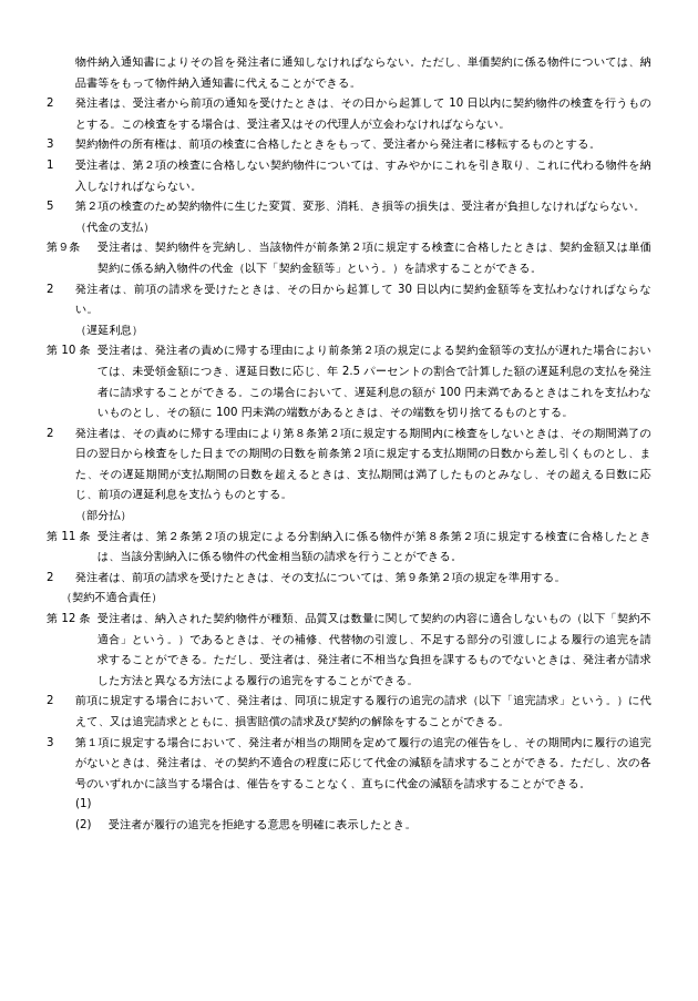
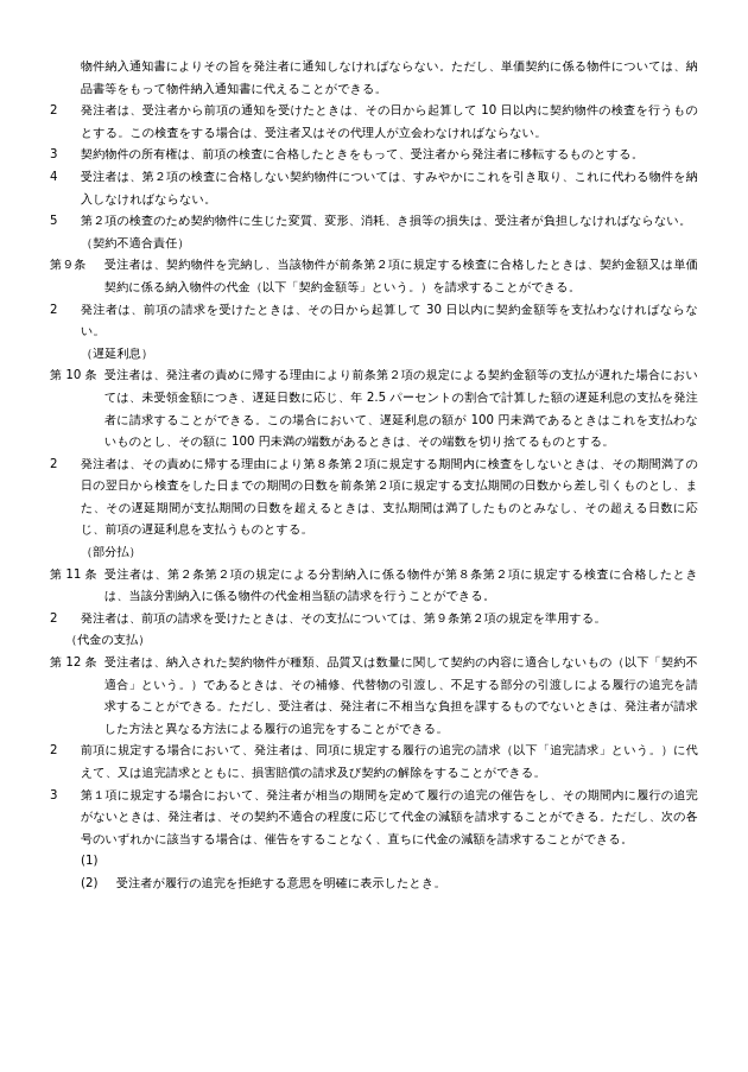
  物件納入通知書によりその旨を発注者に通知しなければならない。ただし、単価契約に係る物件については、納品書等をもって物件納入通知書に代えることができる。
  2
  発注者は、受注者から前項の通知を受けたときは、その日から起算して 10 日以内に契約物件の検査を行うものとする。この検査をする場合は、受注者又はその代理人が立会わなければならない。
  3
  契約物件の所有権は、前項の検査に合格したときをもって、受注者から発注者に移転するものとする。
- 1
+ 4
  受注者は、第２項の検査に合格しない契約物件については、すみやかにこれを引き取り、これに代わる物件を納入しなければならない。
  5
  第２項の検査のため契約物件に生じた変質、変形、消耗、き損等の損失は、受注者が負担しなければならない。
- （代金の支払）
+ （契約不適合責任）
  第９条
  受注者は、契約物件を完納し、当該物件が前条第２項に規定する検査に合格したときは、契約金額又は単価契約に係る納入物件の代金（以下「契約金額等」という。）を請求することができる。
  2
  発注者は、前項の請求を受けたときは、その日から起算して 30 日以内に契約金額等を支払わなければならない。
  （遅延利息）
  第 10 条
  受注者は、発注者の責めに帰する理由により前条第２項の規定による契約金額等の支払が遅れた場合においては、未受領金額につき、遅延日数に応じ、年 2.5 パーセントの割合で計算した額の遅延利息の支払を発注者に請求することができる。この場合において、遅延利息の額が 100 円未満であるときはこれを支払わないものとし、その額に 100 円未満の端数があるときは、その端数を切り捨てるものとする。
  2
  発注者は、その責めに帰する理由により第８条第２項に規定する期間内に検査をしないときは、その期間満了の日の翌日から検査をした日までの期間の日数を前条第２項に規定する支払期間の日数から差し引くものとし、また、その遅延期間が支払期間の日数を超えるときは、支払期間は満了したものとみなし、その超える日数に応じ、前項の遅延利息を支払うものとする。
  （部分払）
  第 11 条
  受注者は、第２条第２項の規定による分割納入に係る物件が第８条第２項に規定する検査に合格したときは、当該分割納入に係る物件の代金相当額の請求を行うことができる。
  2
  発注者は、前項の請求を受けたときは、その支払については、第９条第２項の規定を準用する。
- （契約不適合責任）
+ （代金の支払）
  第 12 条
  受注者は、納入された契約物件が種類、品質又は数量に関して契約の内容に適合しないもの（以下「契約不適合」という。）であるときは、その補修、代替物の引渡し、不足する部分の引渡しによる履行の追完を請求することができる。ただし、受注者は、発注者に不相当な負担を課するものでないときは、発注者が請求した方法と異なる方法による履行の追完をすることができる。
  2
  前項に規定する場合において、発注者は、同項に規定する履行の追完の請求（以下「追完請求」という。）に代えて、又は追完請求とともに、損害賠償の請求及び契約の解除をすることができる。
  3
  第１項に規定する場合において、発注者が相当の期間を定めて履行の追完の催告をし、その期間内に履行の追完がないときは、発注者は、その契約不適合の程度に応じて代金の減額を請求することができる。ただし、次の各号のいずれかに該当する場合は、催告をすることなく、直ちに代金の減額を請求することができる。
  (1)
  (2)
  受注者が履行の追完を拒絶する意思を明確に表示したとき。
